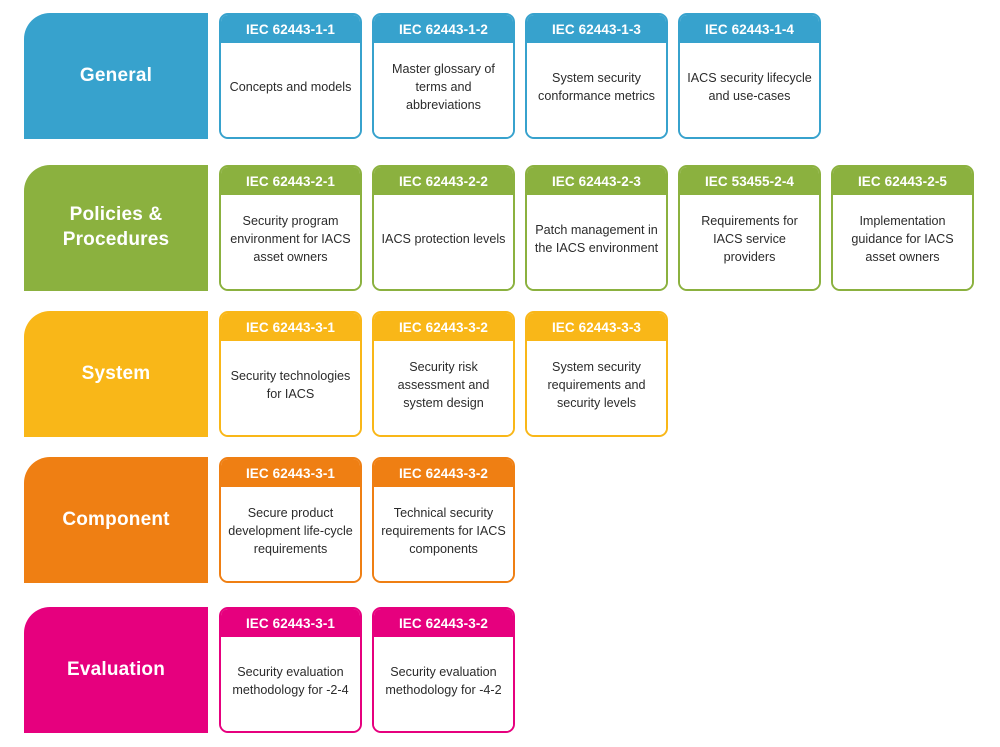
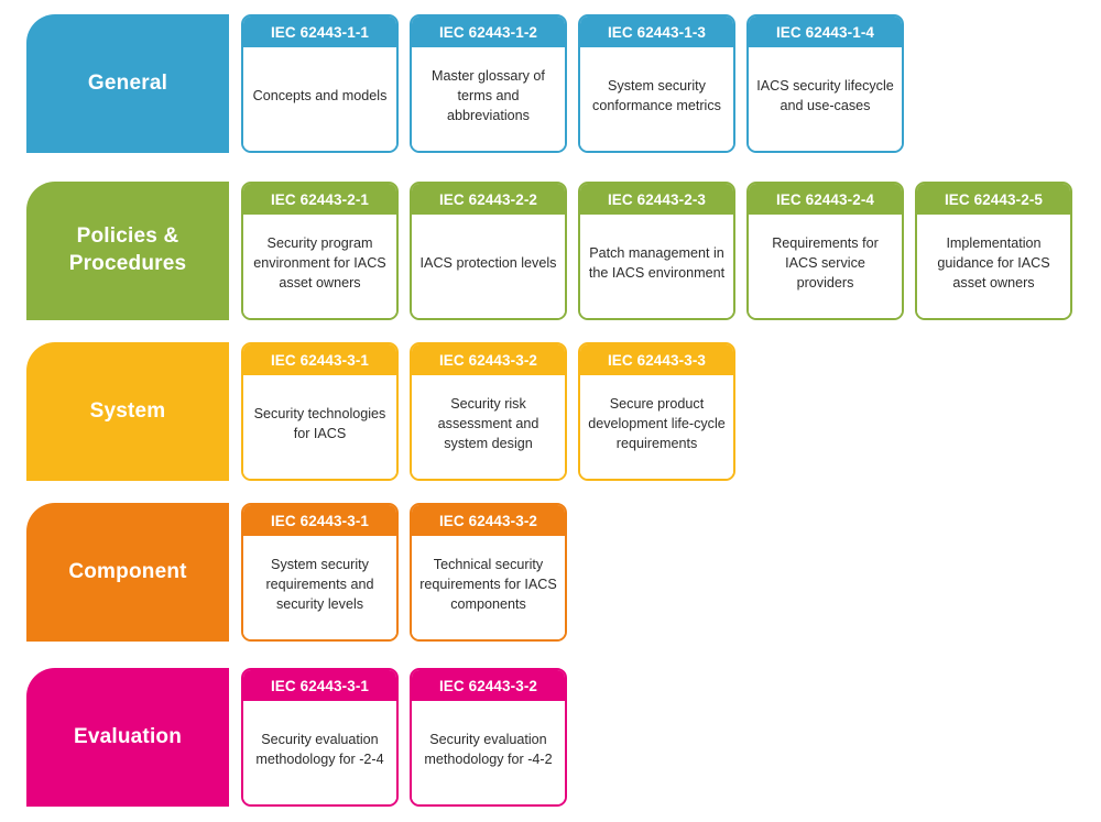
  General
  IEC 62443-1-1
  Concepts and models
  IEC 62443-1-2
  Master glossary of terms and abbreviations
  IEC 62443-1-3
  System security conformance metrics
  IEC 62443-1-4
  IACS security lifecycle and use-cases
  Policies & Procedures
  IEC 62443-2-1
  Security program environment for IACS asset owners
  IEC 62443-2-2
  IACS protection levels
  IEC 62443-2-3
  Patch management in the IACS environment
- IEC 53455-2-4
+ IEC 62443-2-4
  Requirements for IACS service providers
  IEC 62443-2-5
  Implementation guidance for IACS asset owners
  System
  IEC 62443-3-1
  Security technologies for IACS
  IEC 62443-3-2
  Security risk assessment and system design
  IEC 62443-3-3
- System security requirements and security levels
+ Secure product development life-cycle requirements
  Component
  IEC 62443-3-1
- Secure product development life-cycle requirements
+ System security requirements and security levels
  IEC 62443-3-2
  Technical security requirements for IACS components
  Evaluation
  IEC 62443-3-1
  Security evaluation methodology for -2-4
  IEC 62443-3-2
  Security evaluation methodology for -4-2
